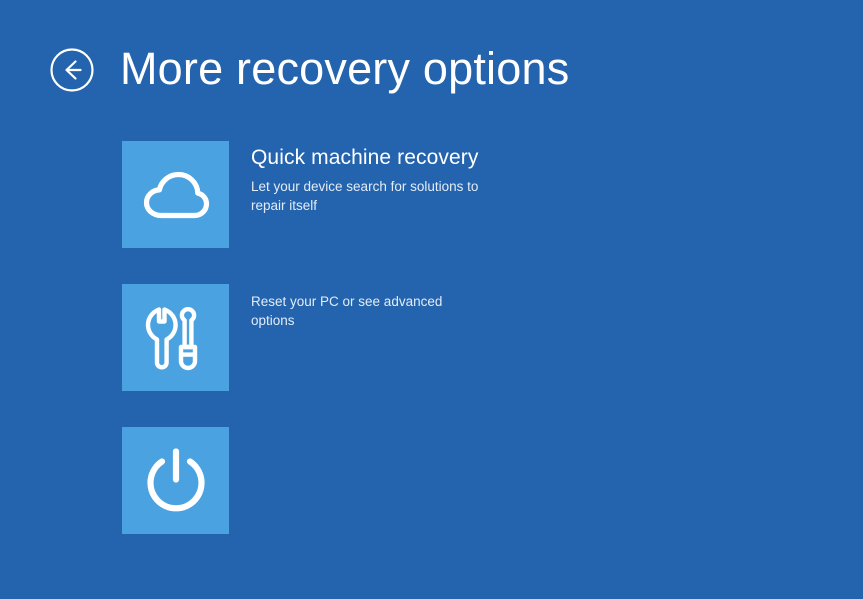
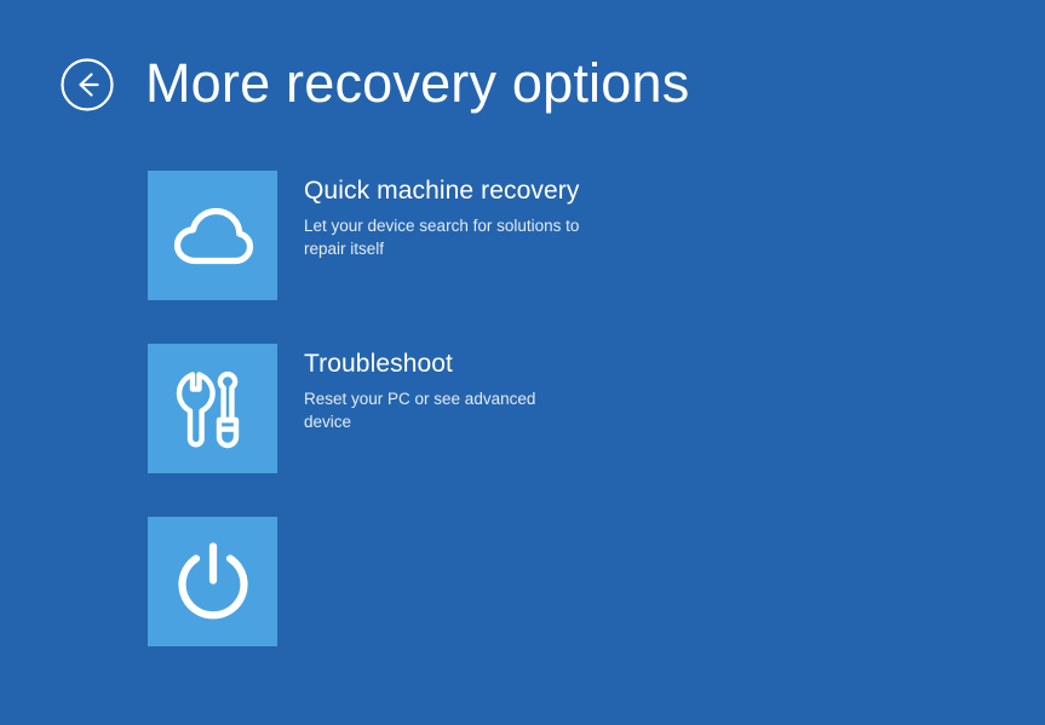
  More recovery options
  Quick machine recovery
  Let your device search for solutions to repair itself
+ Troubleshoot
- Reset your PC or see advanced options
+ Reset your PC or see advanced device
